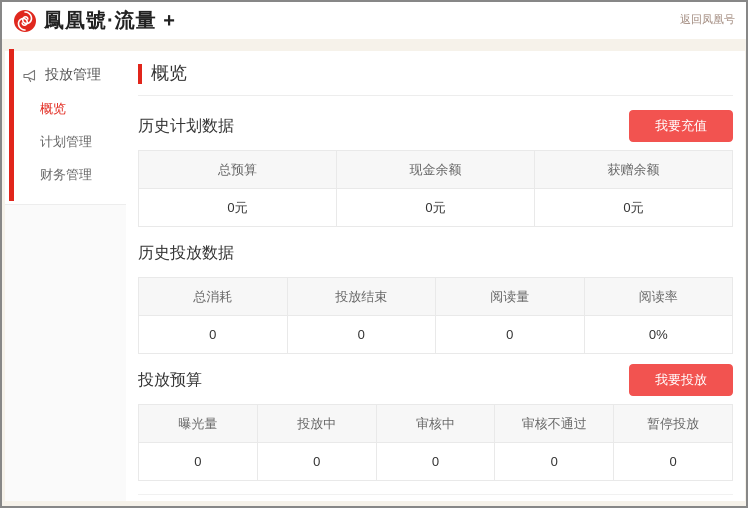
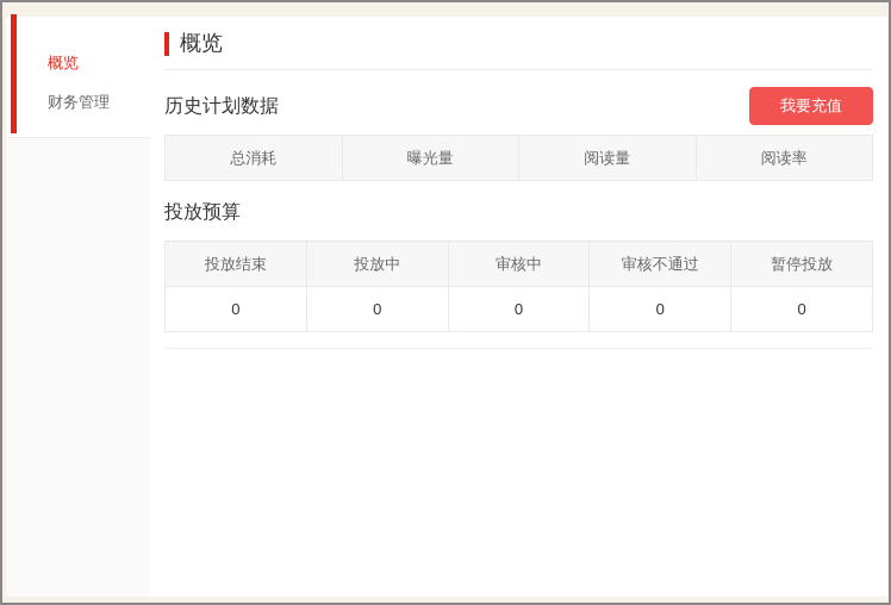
- 鳳凰號·流量 +
- 返回凤凰号
- 投放管理
  概览
- 计划管理
  财务管理
  概览
  历史计划数据
  我要充值
- 总预算	现金余额	获赠余额
- 0元	0元	0元
- 历史投放数据
- 总消耗	投放结束	阅读量	阅读率
+ 总消耗	曝光量	阅读量	阅读率
- 0	0	0	0%
  投放预算
- 我要投放
- 曝光量	投放中	审核中	审核不通过	暂停投放
+ 投放结束	投放中	审核中	审核不通过	暂停投放
  0	0	0	0	0
